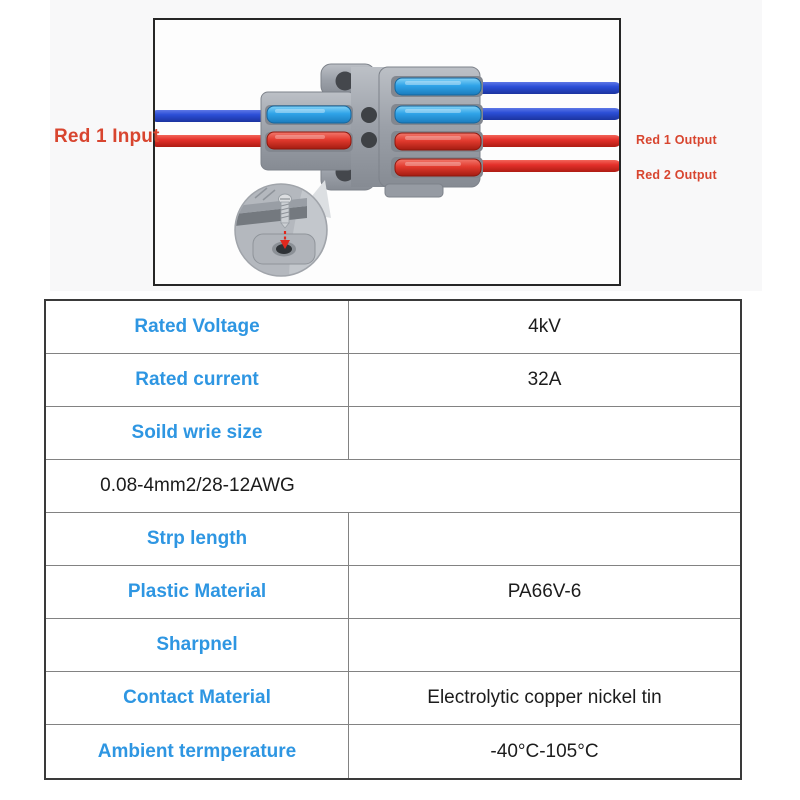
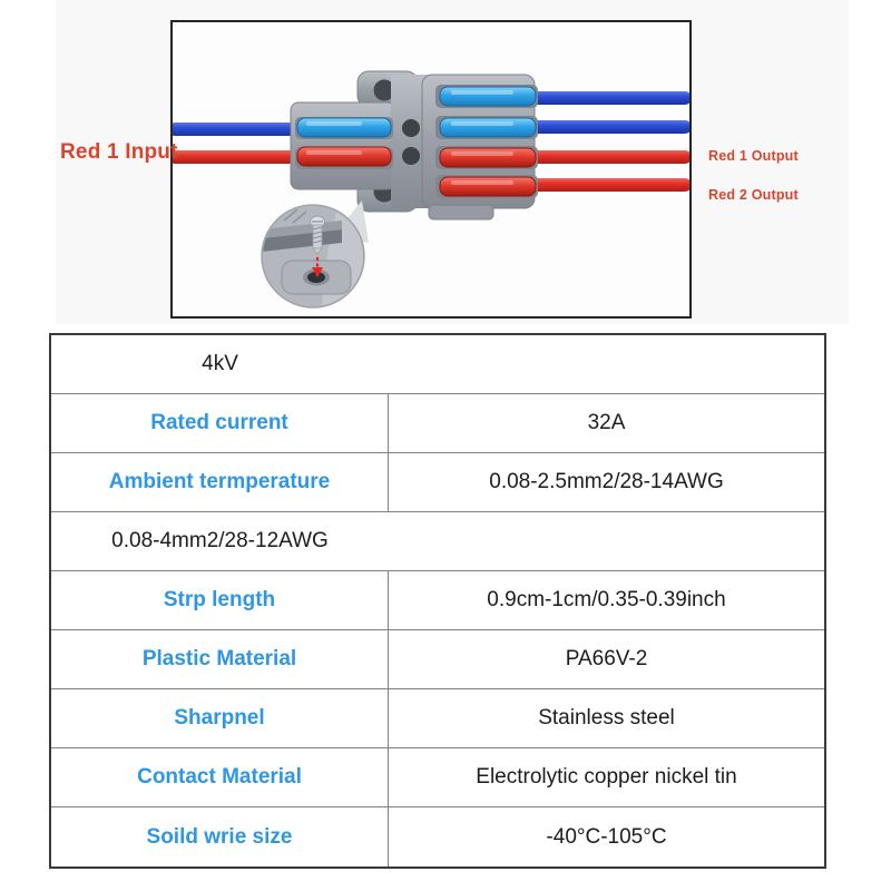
  Red 1 Input
  Red 1 Output
  Red 2 Output
- Rated Voltage
  4kV
  Rated current
  32A
- Soild wrie size
+ Ambient termperature
+ 0.08-2.5mm2/28-14AWG
  0.08-4mm2/28-12AWG
  Strp length
+ 0.9cm-1cm/0.35-0.39inch
  Plastic Material
- PA66V-6
+ PA66V-2
  Sharpnel
+ Stainless steel
  Contact Material
  Electrolytic copper nickel tin
- Ambient termperature
+ Soild wrie size
  -40°C-105°C
